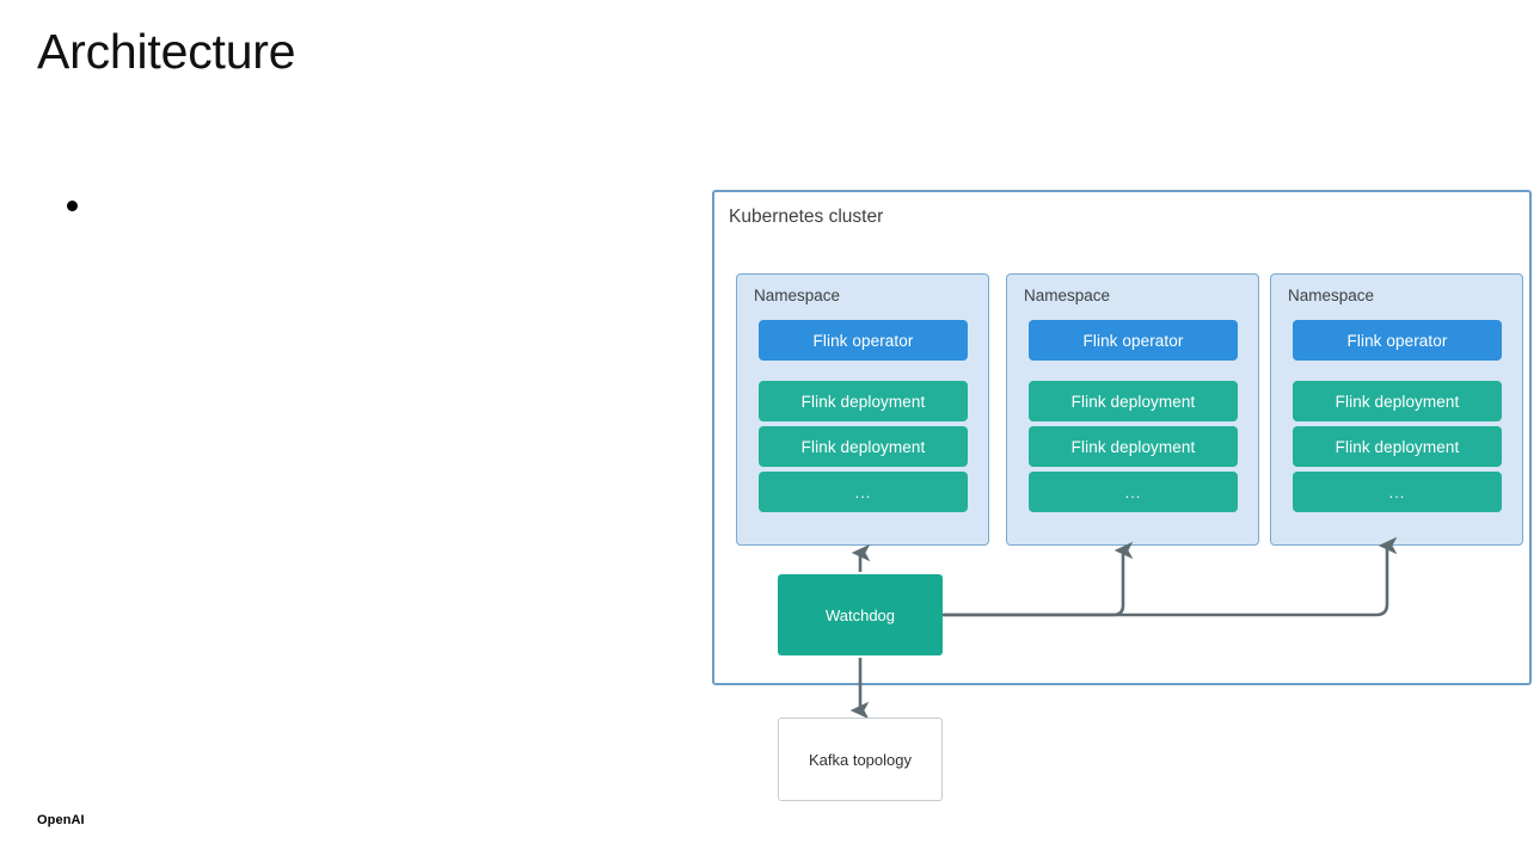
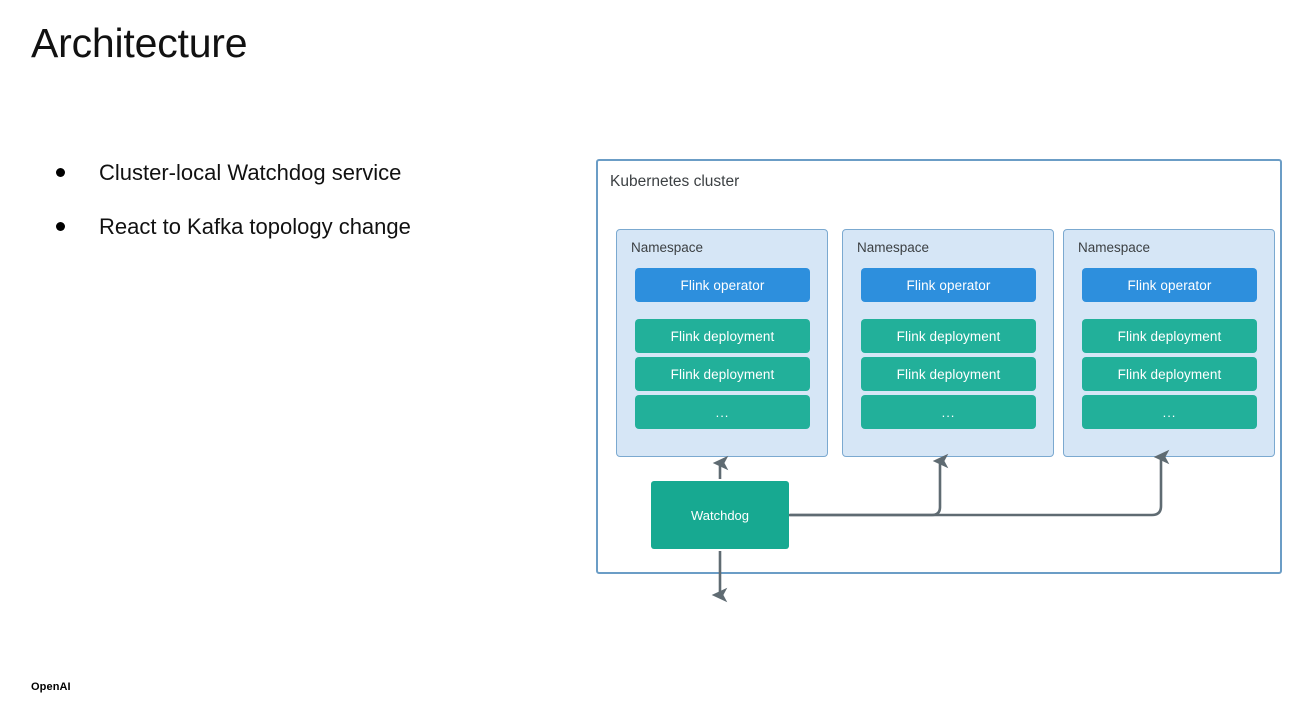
  Architecture
+ Cluster-local Watchdog service
+ React to Kafka topology change
  Kubernetes cluster
  Namespace
  Flink operator
  Flink deployment
  Flink deployment
  ...
  Namespace
  Flink operator
  Flink deployment
  Flink deployment
  ...
  Namespace
  Flink operator
  Flink deployment
  Flink deployment
  ...
  Watchdog
- Kafka topology
  OpenAI
